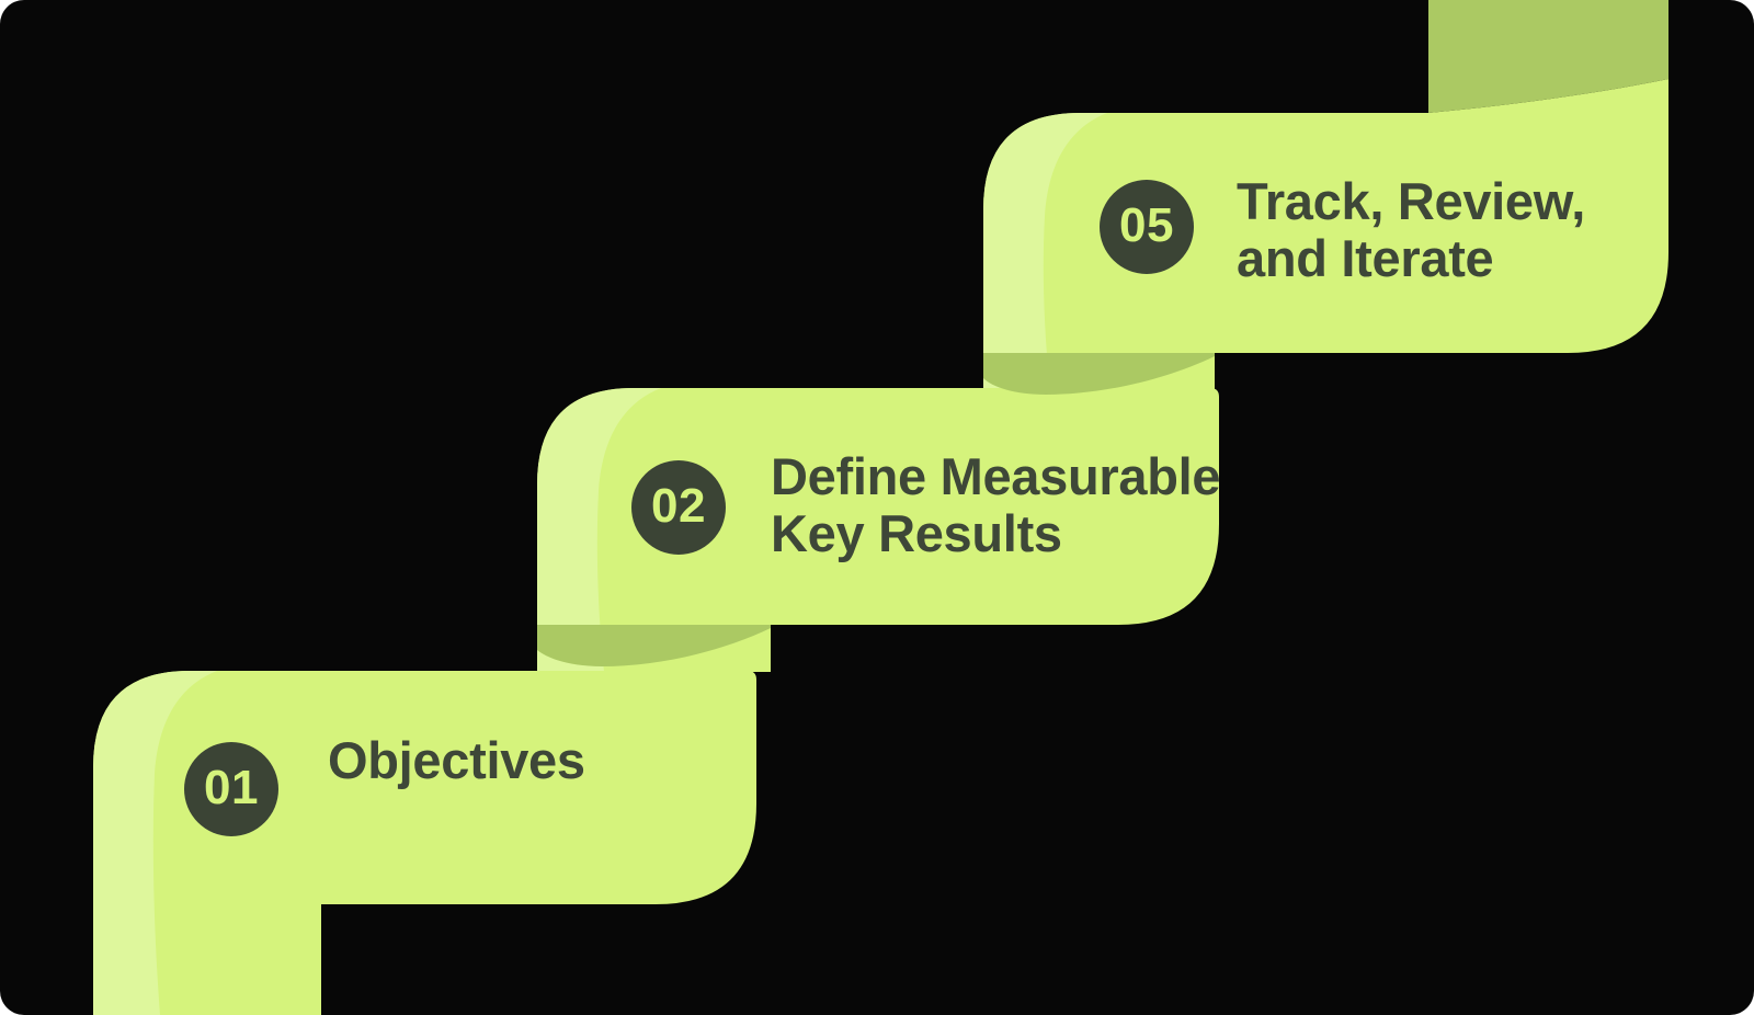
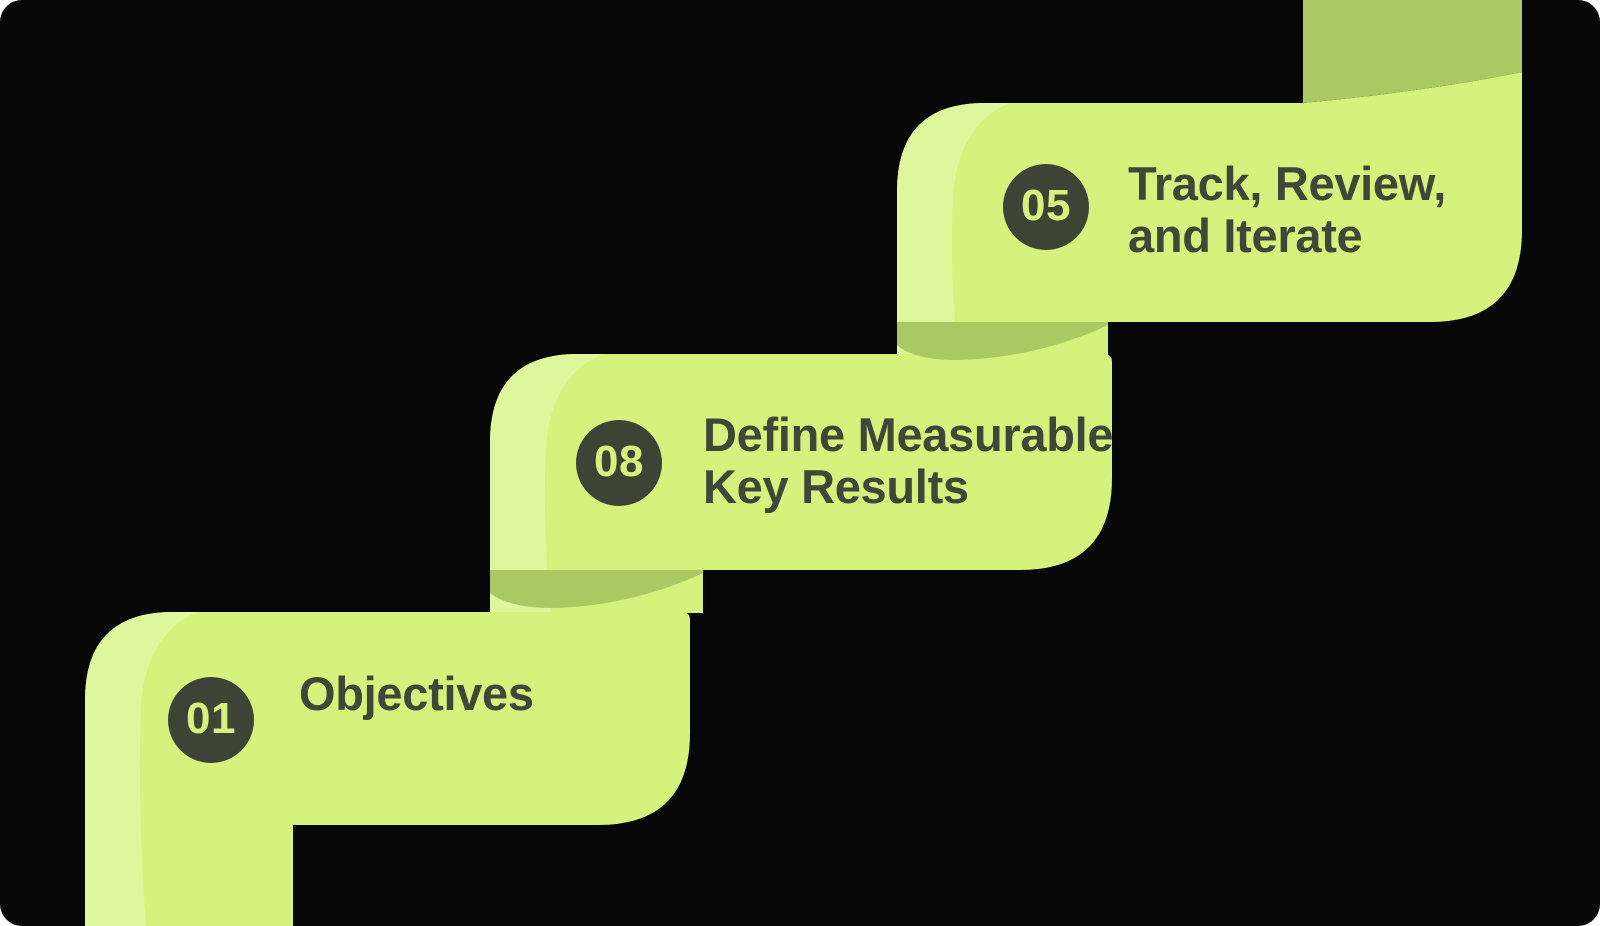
  01
  Objectives
- 02
+ 08
  Define Measurable
  Key Results
  05
  Track, Review,
  and Iterate
